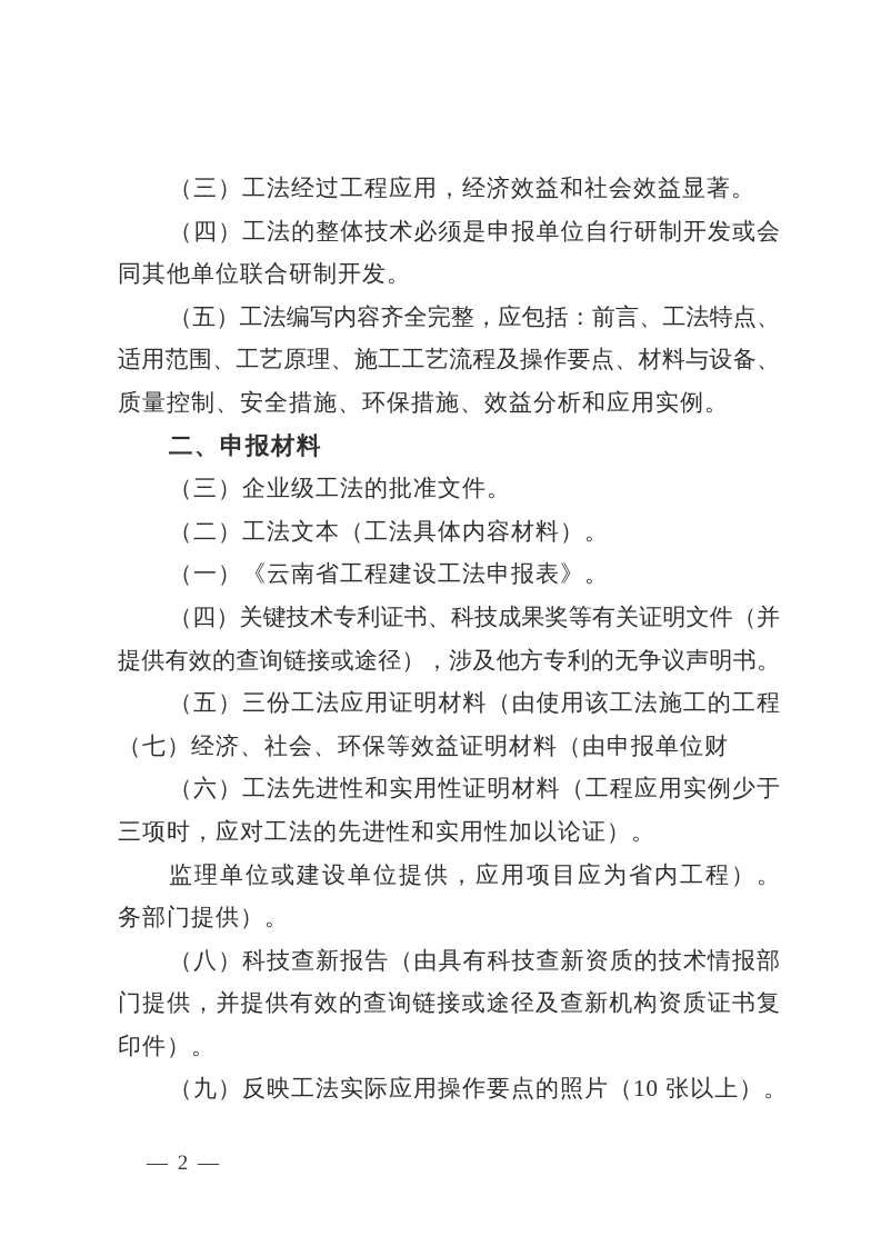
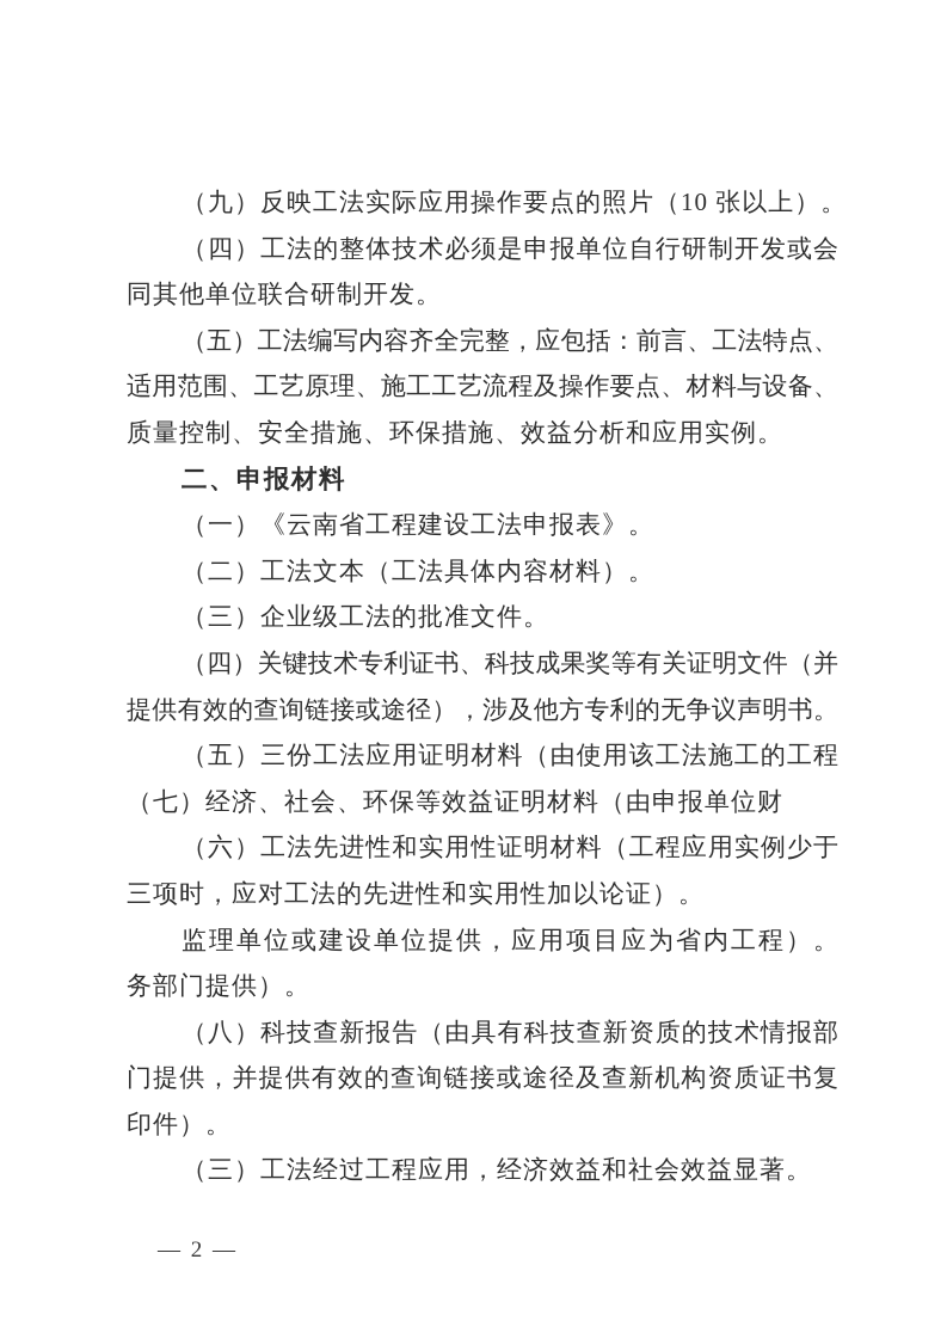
- （三）工法经过工程应用，经济效益和社会效益显著。
+ （九）反映工法实际应用操作要点的照片（10 张以上）。
  （四）工法的整体技术必须是申报单位自行研制开发或会
  同其他单位联合研制开发。
  （五）工法编写内容齐全完整，应包括：前言、工法特点、
  适用范围、工艺原理、施工工艺流程及操作要点、材料与设备、
  质量控制、安全措施、环保措施、效益分析和应用实例。
  二、申报材料
- （三）企业级工法的批准文件。
+ （一）《云南省工程建设工法申报表》。
  （二）工法文本（工法具体内容材料）。
- （一）《云南省工程建设工法申报表》。
+ （三）企业级工法的批准文件。
  （四）关键技术专利证书、科技成果奖等有关证明文件（并
  提供有效的查询链接或途径），涉及他方专利的无争议声明书。
  （五）三份工法应用证明材料（由使用该工法施工的工程
  （七）经济、社会、环保等效益证明材料（由申报单位财
  （六）工法先进性和实用性证明材料（工程应用实例少于
  三项时，应对工法的先进性和实用性加以论证）。
  监理单位或建设单位提供，应用项目应为省内工程）。
  务部门提供）。
  （八）科技查新报告（由具有科技查新资质的技术情报部
  门提供，并提供有效的查询链接或途径及查新机构资质证书复
  印件）。
- （九）反映工法实际应用操作要点的照片（10 张以上）。
+ （三）工法经过工程应用，经济效益和社会效益显著。
  — 2 —
